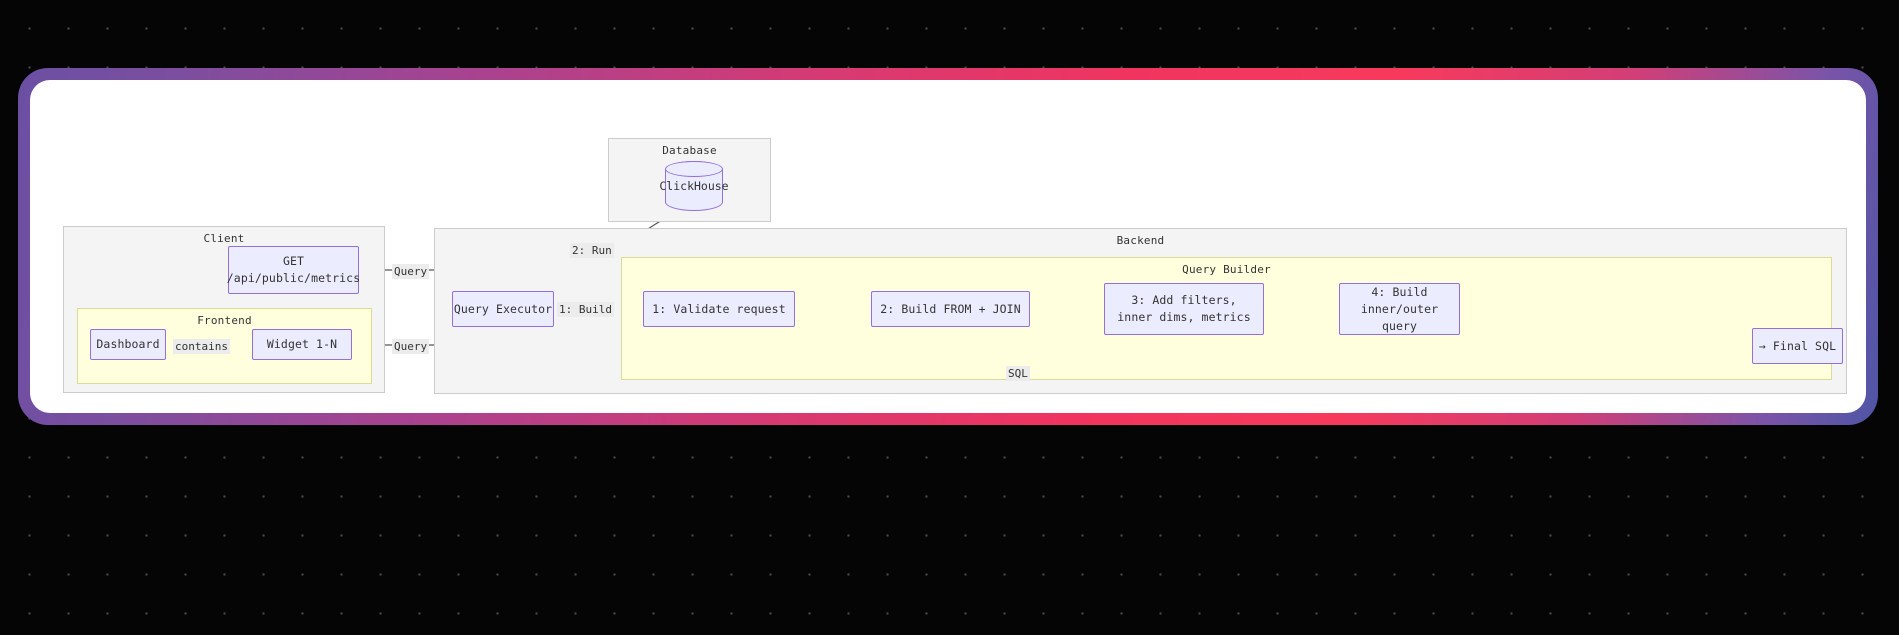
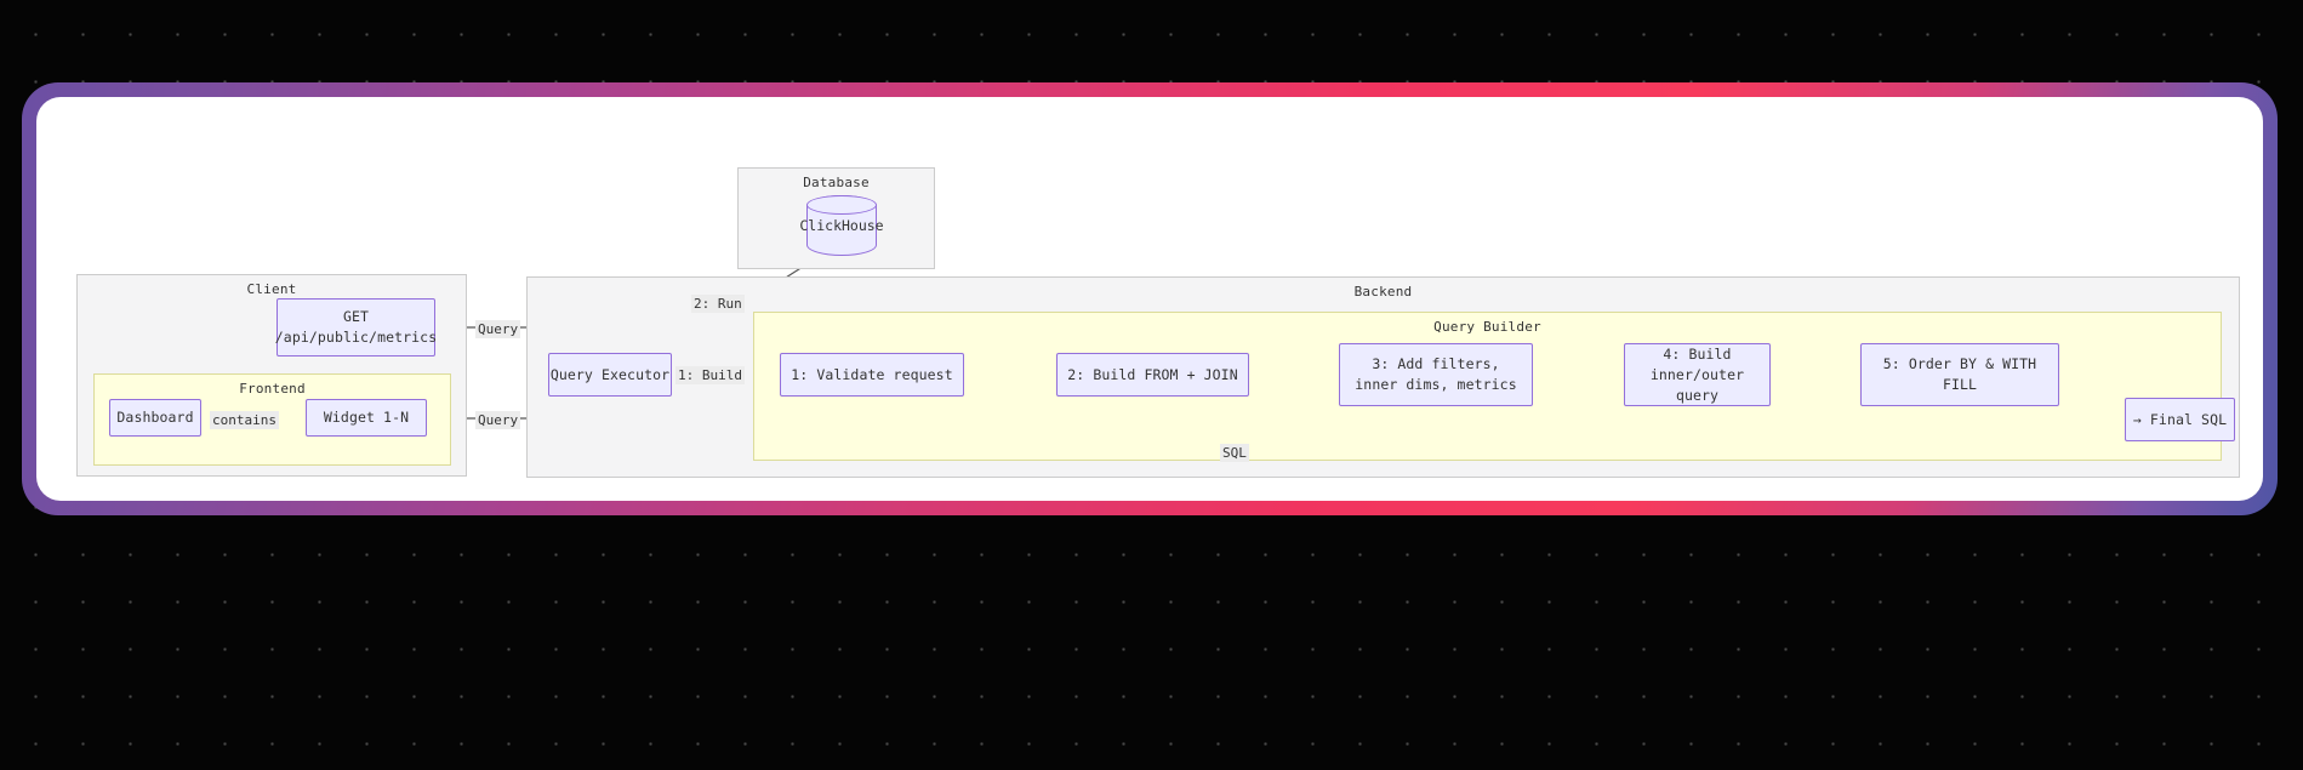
  Client
  Frontend
  GET
  /api/public/metrics
  Dashboard
  Widget 1-N
  contains
  Database
  ClickHouse
  Backend
  Query Builder
  Query Executor
  1: Validate request
  2: Build FROM + JOIN
  3: Add filters,
  inner dims, metrics
  4: Build
  inner/outer query
+ 5: Order BY & WITH
+ FILL
  → Final SQL
  Query
  Query
  2: Run
  1: Build
  SQL
